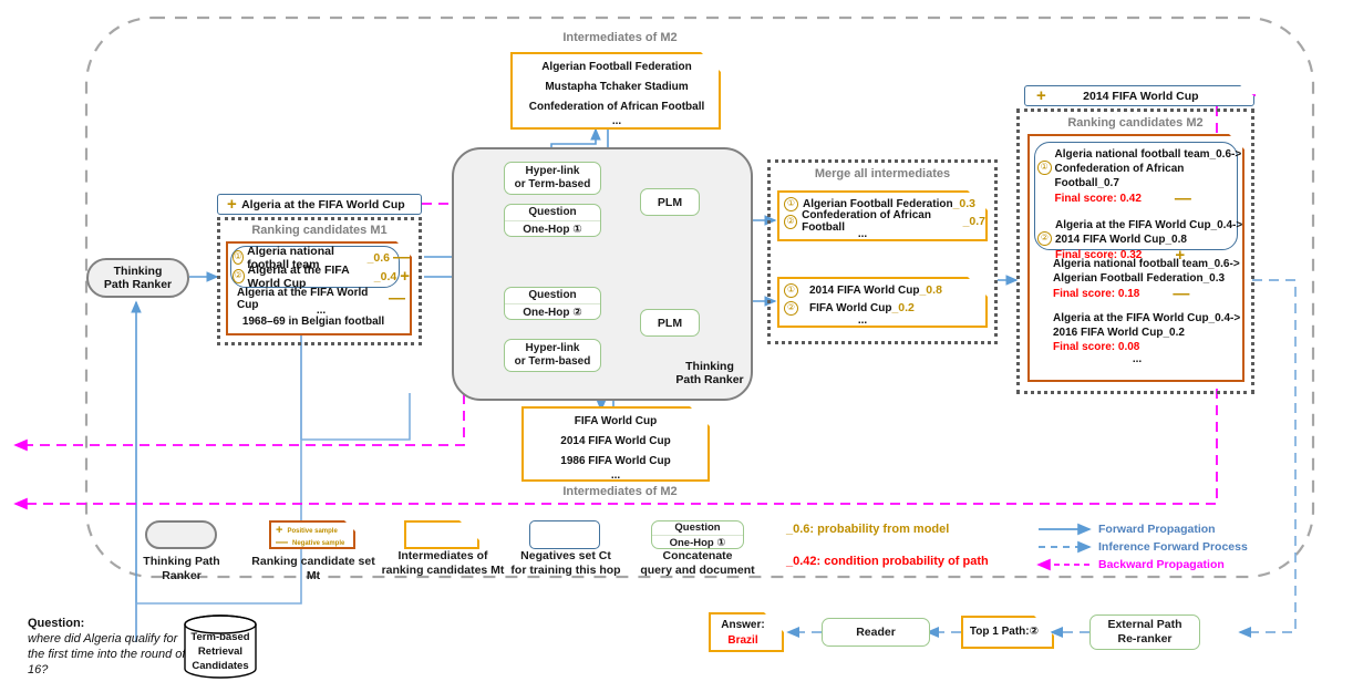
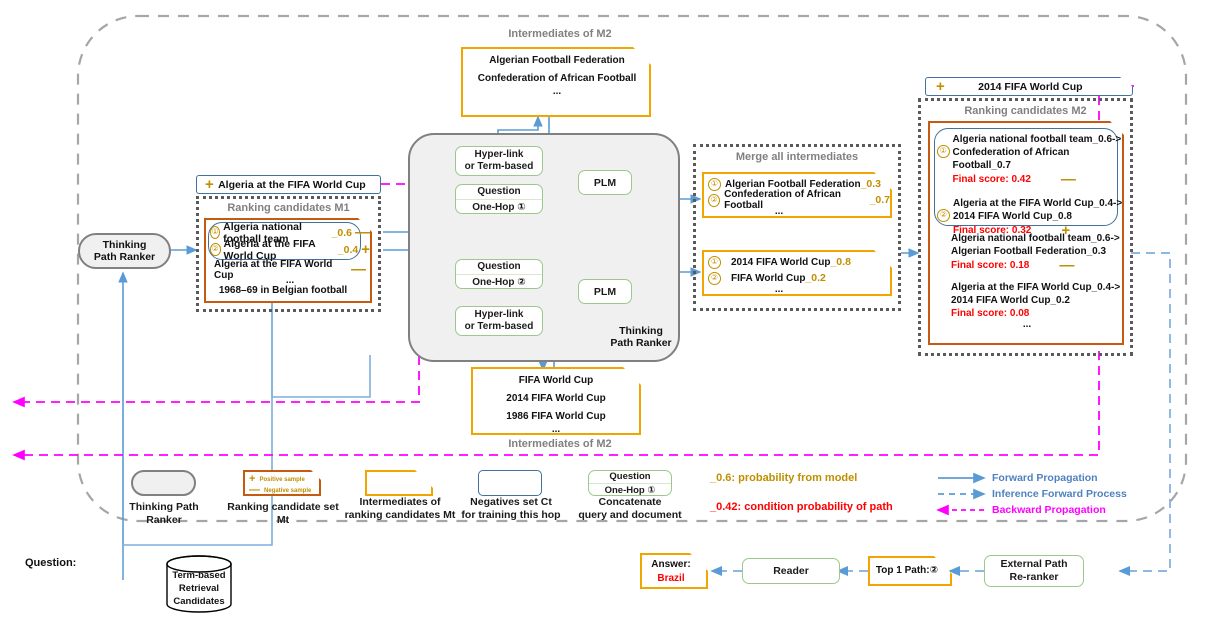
  Thinking
  Path Ranker
  +
  Algeria at the FIFA World Cup
  Ranking candidates M1
  ①
  Algeria national football team
  _0.6
  —
  ②
  Algeria at the FIFA World Cup
  _0.4
  +
  Algeria at the FIFA World Cup
  —
  ...
  1968–69 in Belgian football
  Thinking
  Path Ranker
  Hyper-link
  or Term-based
  Question
  One-Hop ①
  PLM
  Question
  One-Hop ②
  Hyper-link
  or Term-based
  PLM
  Intermediates of M2
  Algerian Football Federation
- Mustapha Tchaker Stadium
  Confederation of African Football
  ...
  FIFA World Cup
  2014 FIFA World Cup
  1986 FIFA World Cup
  ...
  Intermediates of M2
  Merge all intermediates
  ①
  Algerian Football Federation
  _0.3
  ②
  Confederation of African Football
  _0.7
  ...
  ①
  2014 FIFA World Cup
  _0.8
  ②
  FIFA World Cup
  _0.2
  ...
  +
  2014 FIFA World Cup
  Ranking candidates M2
  ①
  Algeria national football team_0.6->
  Confederation of African Football_0.7
  Final score: 0.42
  —
  ②
  Algeria at the FIFA World Cup_0.4->
  2014 FIFA World Cup_0.8
  Final score: 0.32
  +
  Algeria national football team_0.6->
  Algerian Football Federation_0.3
  Final score: 0.18
  —
  Algeria at the FIFA World Cup_0.4->
- 2016 FIFA World Cup_0.2
+ 2014 FIFA World Cup_0.2
  Final score: 0.08
  ...
  Thinking Path Ranker
  +
  —
  Ranking candidate set Mt
  Intermediates of
  ranking candidates Mt
  Negatives set Ct
  for training this hop
  Question
  One-Hop ①
  Concatenate
  query and document
  _0.6: probability from model
  _0.42: condition probability of path
  Forward Propagation
  Inference Forward Process
  Backward Propagation
  Question:
- where did Algeria qualify for the first time into the round of 16?
  Term-based
  Retrieval
  Candidates
  Answer:
  Brazil
  Reader
  Top 1 Path:②
  External Path
  Re-ranker
